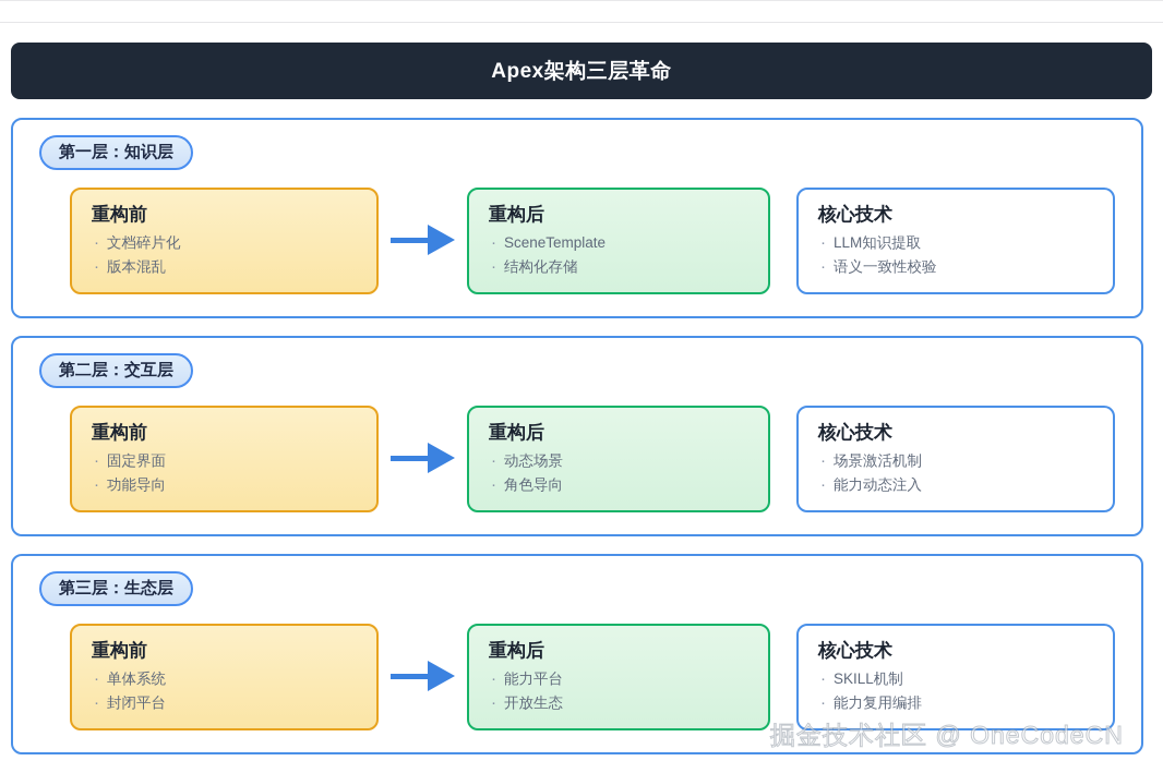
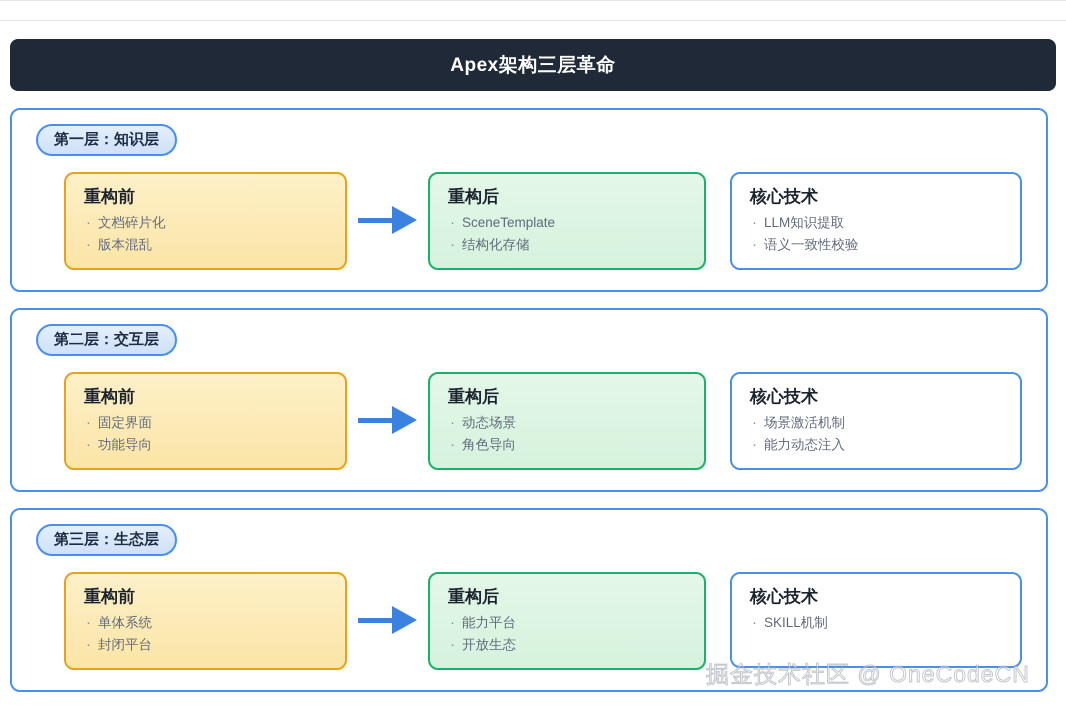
  Apex架构三层革命
  第一层：知识层
  重构前
  文档碎片化
  版本混乱
  重构后
  SceneTemplate
  结构化存储
  核心技术
  LLM知识提取
  语义一致性校验
  第二层：交互层
  重构前
  固定界面
  功能导向
  重构后
  动态场景
  角色导向
  核心技术
  场景激活机制
  能力动态注入
  第三层：生态层
  重构前
  单体系统
  封闭平台
  重构后
  能力平台
  开放生态
  核心技术
  SKILL机制
- 能力复用编排
  掘金技术社区 @ OneCodeCN
